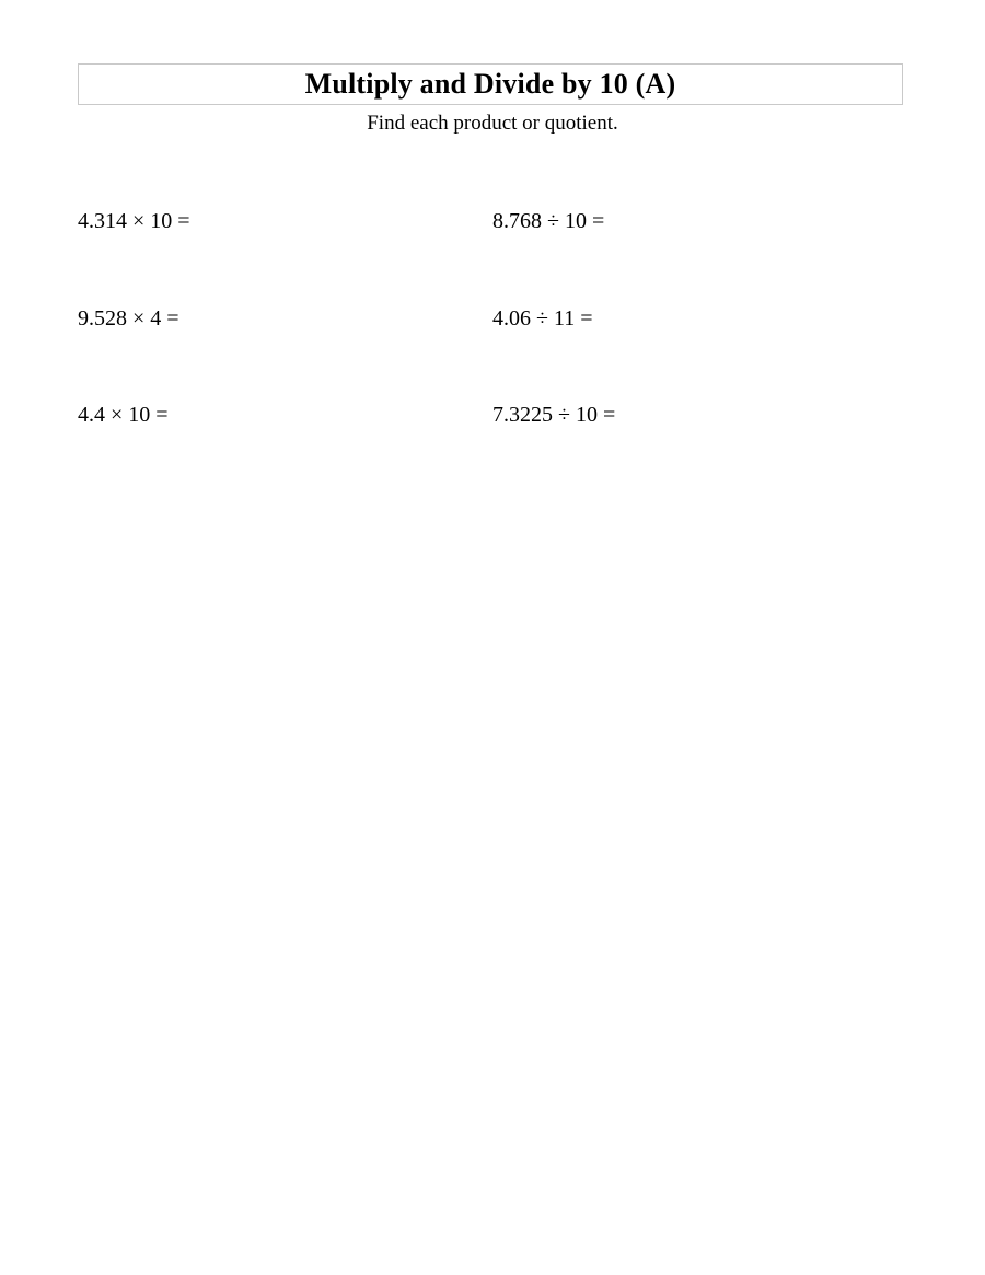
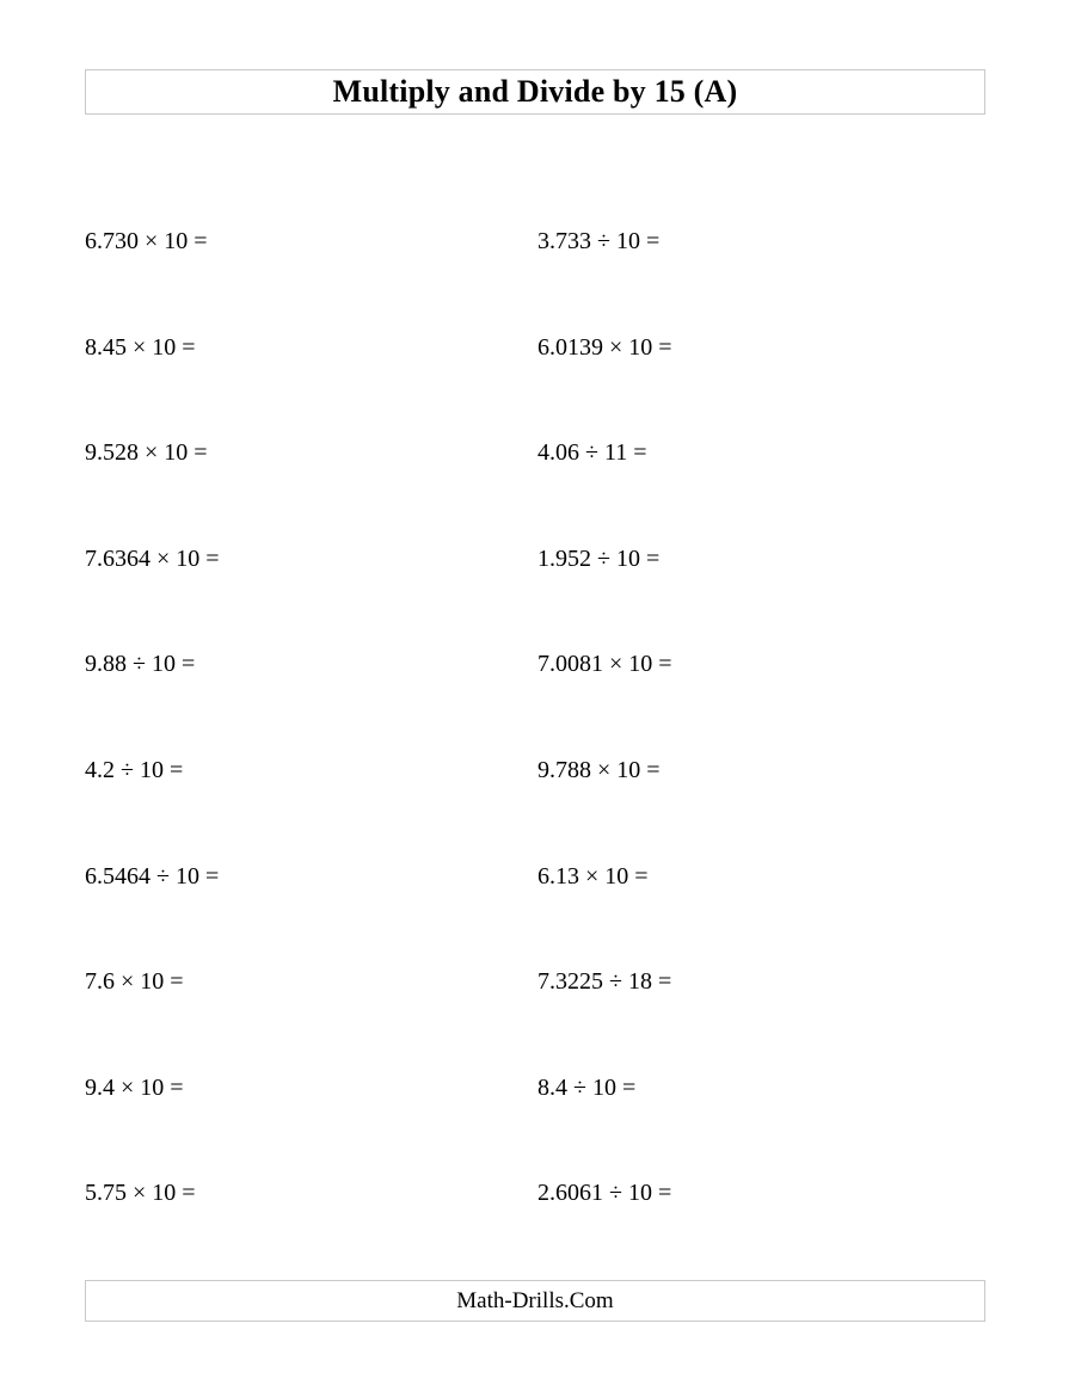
- Multiply and Divide by 10 (A)
+ Multiply and Divide by 15 (A)
- Find each product or quotient.
- 4.314 × 10 =
+ 6.730 × 10 =
- 8.768 ÷ 10 =
+ 3.733 ÷ 10 =
+ 8.45 × 10 =
+ 6.0139 × 10 =
- 9.528 × 4 =
+ 9.528 × 10 =
  4.06 ÷ 11 =
+ 7.6364 × 10 =
+ 1.952 ÷ 10 =
+ 9.88 ÷ 10 =
+ 7.0081 × 10 =
+ 4.2 ÷ 10 =
+ 9.788 × 10 =
+ 6.5464 ÷ 10 =
+ 6.13 × 10 =
- 4.4 × 10 =
+ 7.6 × 10 =
- 7.3225 ÷ 10 =
+ 7.3225 ÷ 18 =
+ 9.4 × 10 =
+ 8.4 ÷ 10 =
+ 5.75 × 10 =
+ 2.6061 ÷ 10 =
+ Math-Drills.Com
